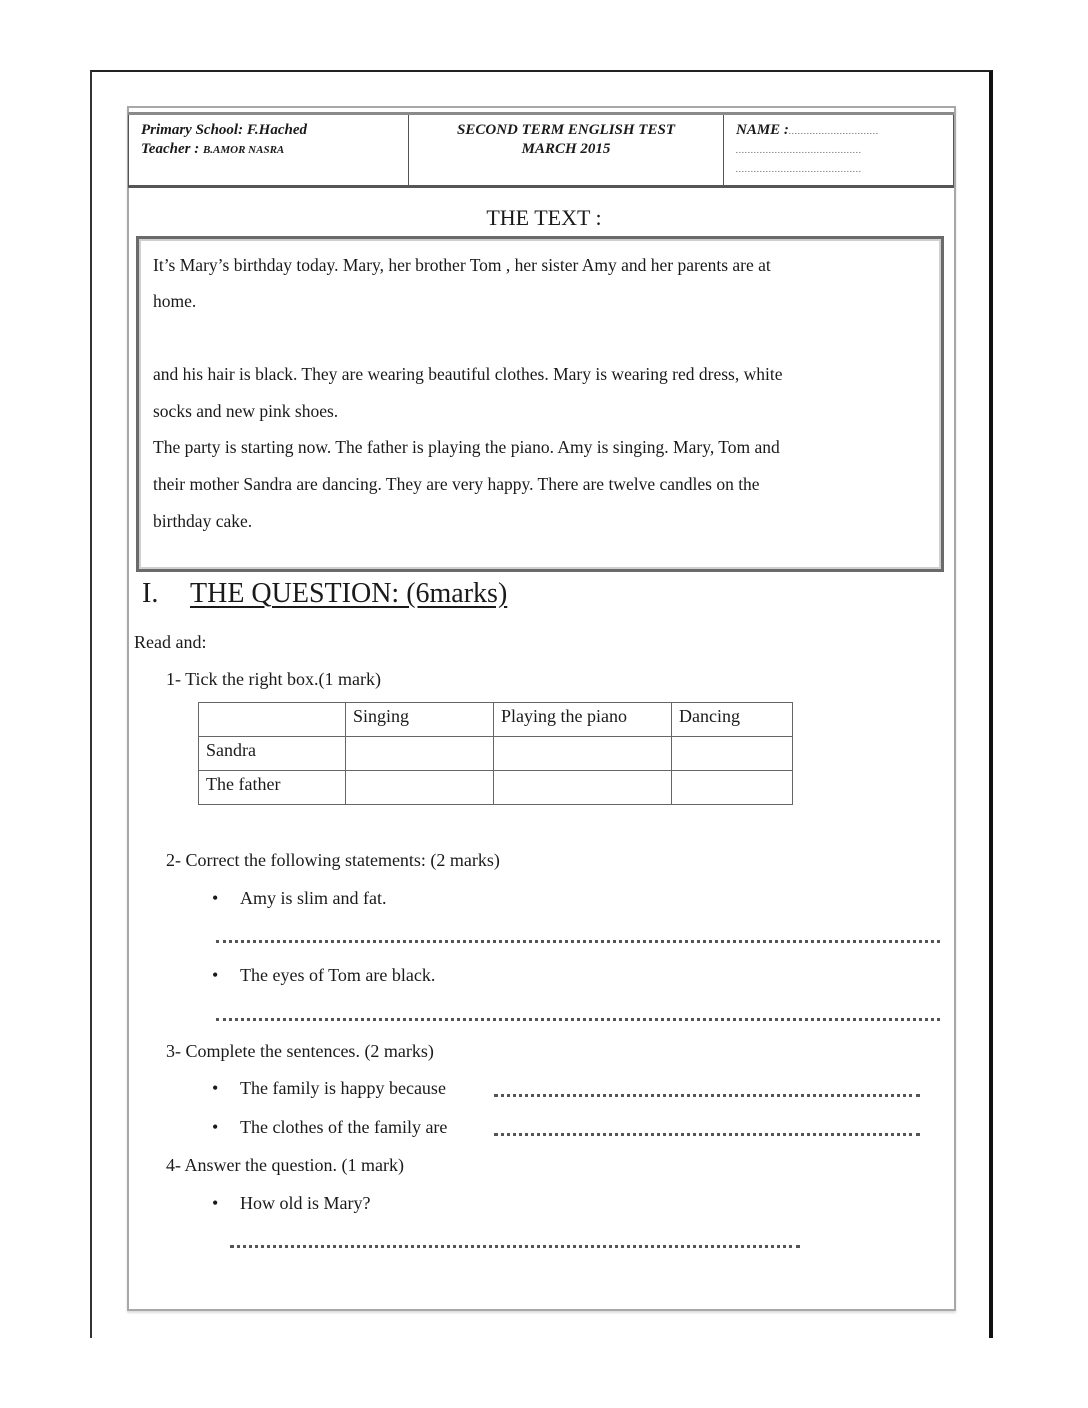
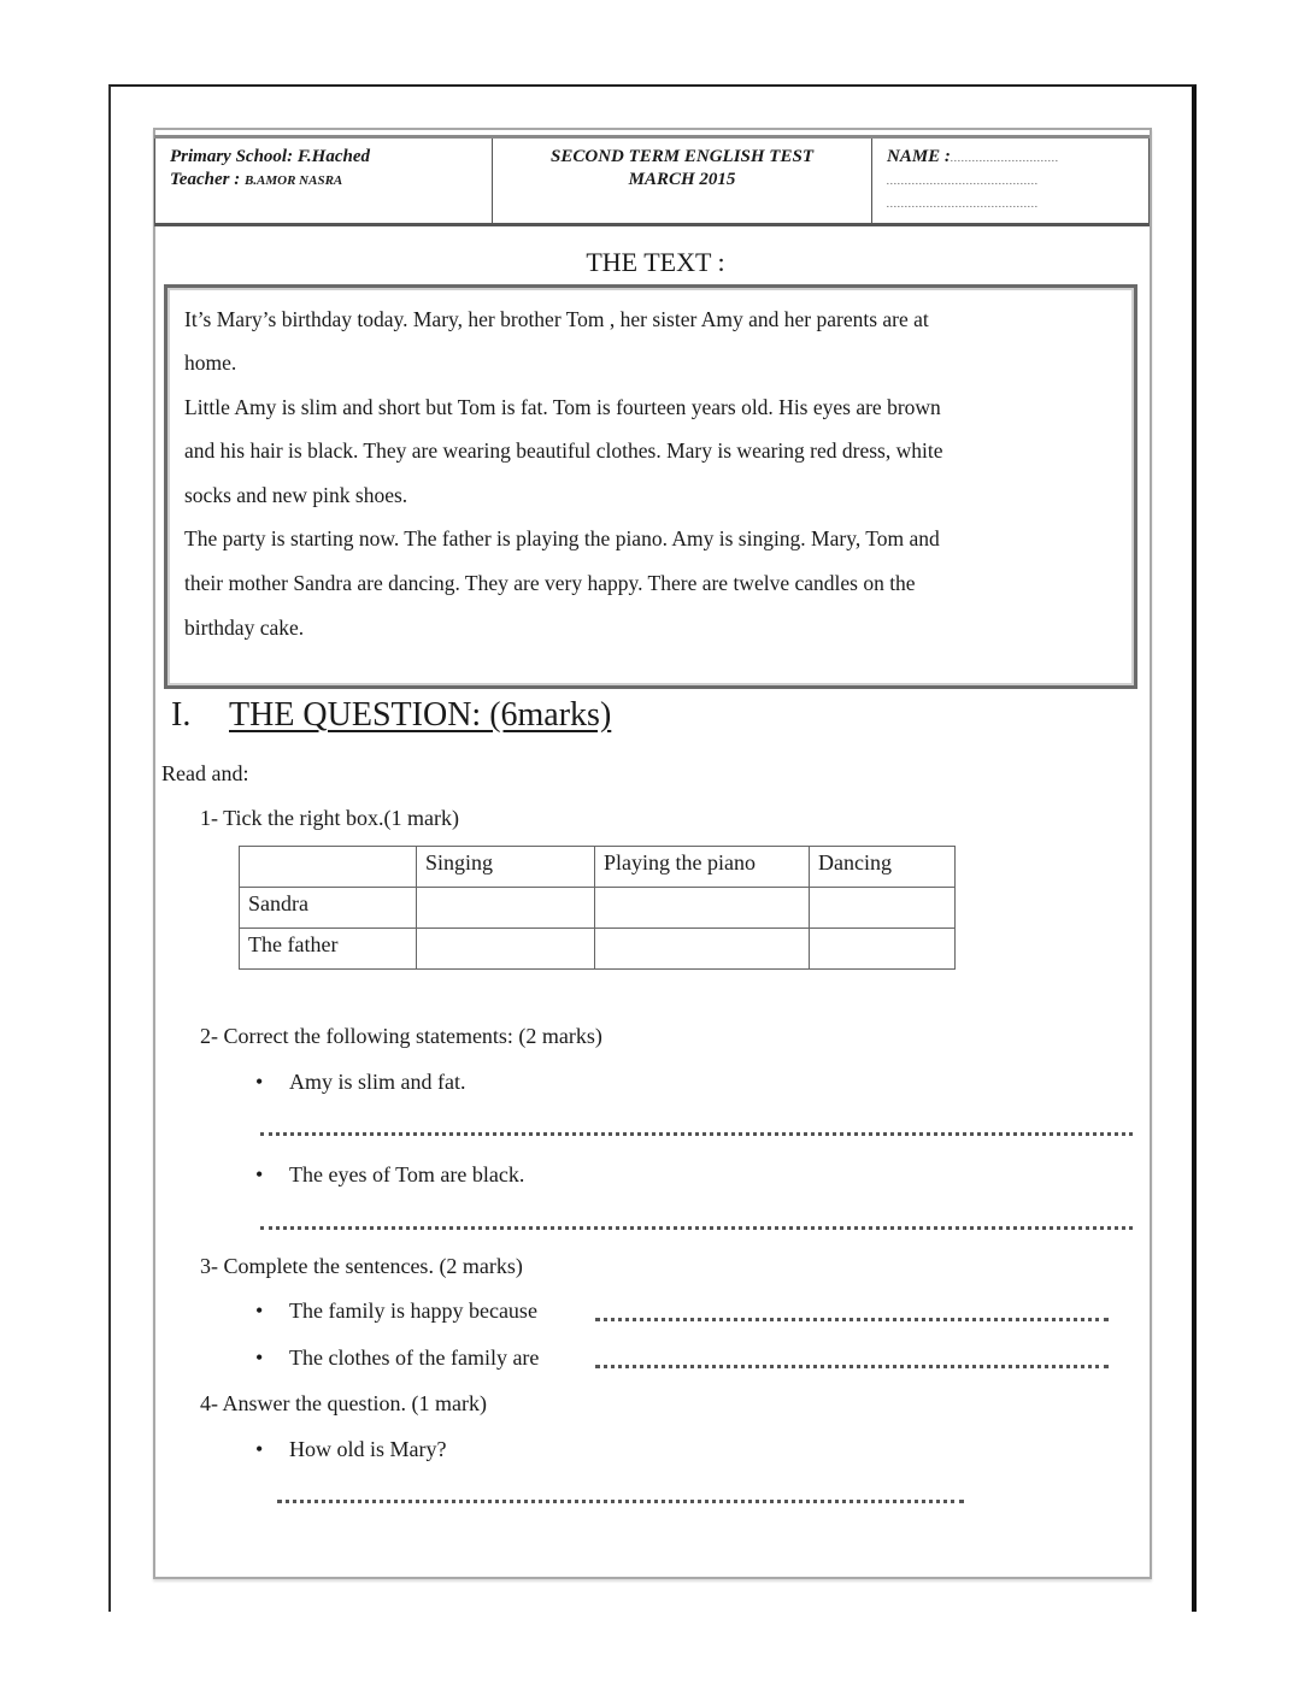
  Primary School: F.Hached Teacher : B.AMOR NASRA	SECOND TERM ENGLISH TEST MARCH 2015	NAME :………………………… …………………………………… ……………………………………
  THE TEXT :
  It’s Mary’s birthday today. Mary, her brother Tom , her sister Amy and her parents are at
  home.
+ Little Amy is slim and short but Tom is fat. Tom is fourteen years old. His eyes are brown
  and his hair is black. They are wearing beautiful clothes. Mary is wearing red dress, white
  socks and new pink shoes.
  The party is starting now. The father is playing the piano. Amy is singing. Mary, Tom and
  their mother Sandra are dancing. They are very happy. There are twelve candles on the
  birthday cake.
  I. THE QUESTION: (6marks)
  Read and:
  1- Tick the right box.(1 mark)
  	Singing	Playing the piano	Dancing
  Sandra
  The father
  2- Correct the following statements: (2 marks)
  • Amy is slim and fat.
  • The eyes of Tom are black.
  3- Complete the sentences. (2 marks)
  • The family is happy because
  • The clothes of the family are
  4- Answer the question. (1 mark)
  • How old is Mary?
